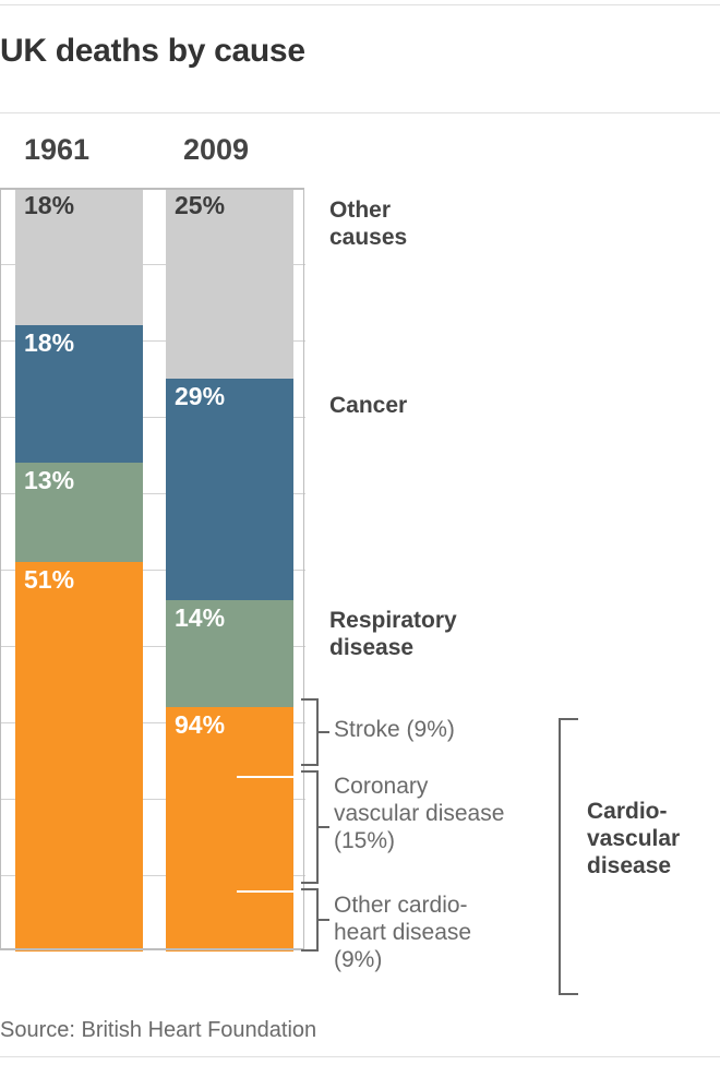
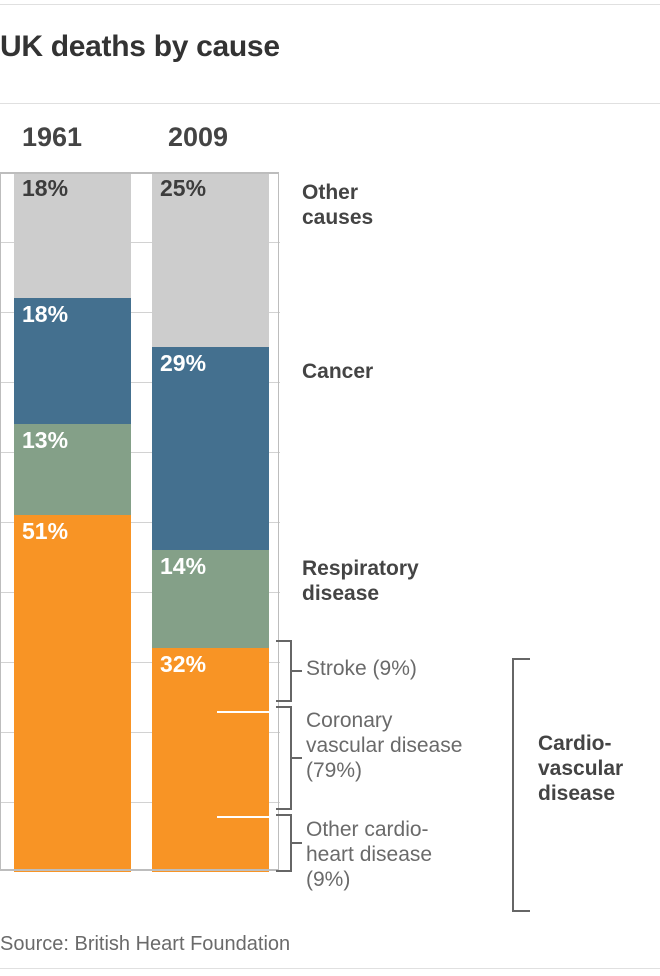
  UK deaths by cause
  1961
  2009
  18%
  18%
  13%
  51%
  25%
  29%
  14%
- 94%
+ 32%
  Other
  causes
  Cancer
  Respiratory
  disease
  Stroke (9%)
  Coronary
  vascular disease
- (15%)
+ (79%)
  Other cardio-
  heart disease
  (9%)
  Cardio-
  vascular
  disease
  Source: British Heart Foundation
